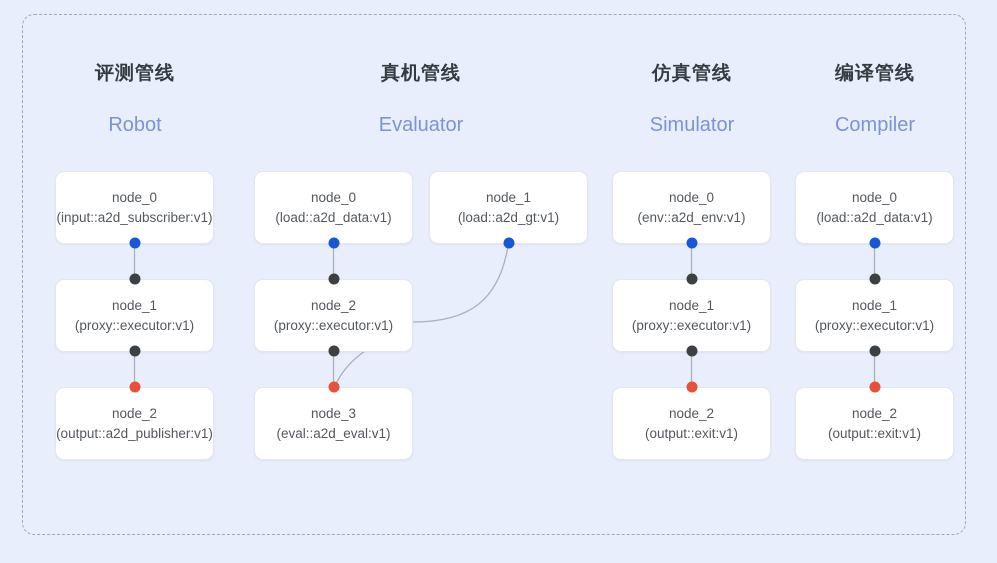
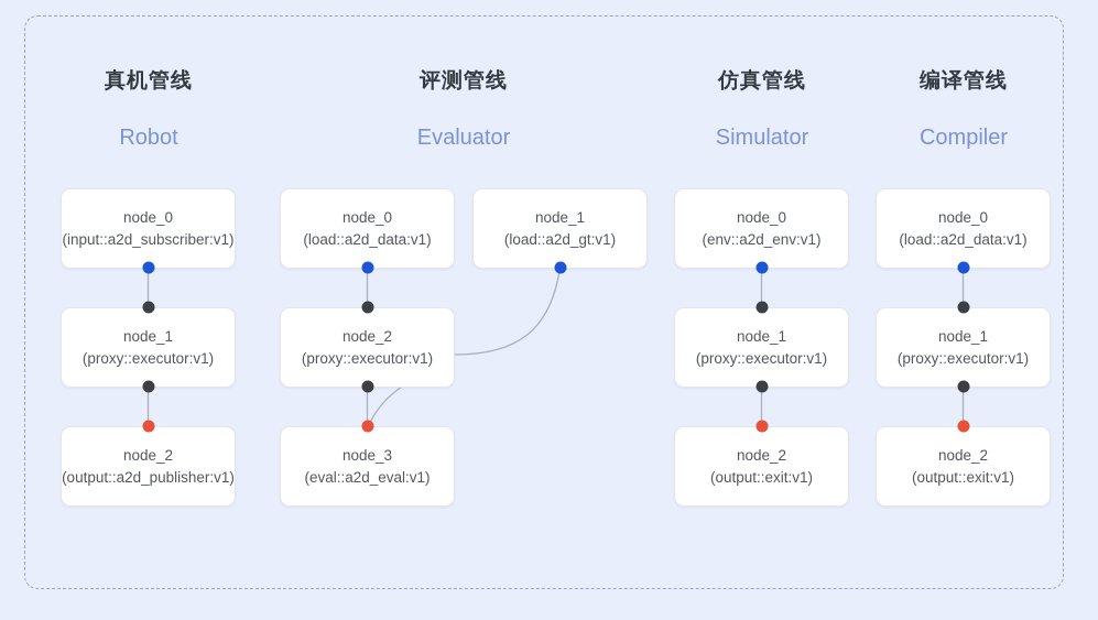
- 评测管线
+ 真机管线
  Robot
- 真机管线
+ 评测管线
  Evaluator
  仿真管线
  Simulator
  编译管线
  Compiler
  node_0
  (input::a2d_subscriber:v1)
  node_1
  (proxy::executor:v1)
  node_2
  (output::a2d_publisher:v1)
  node_0
  (load::a2d_data:v1)
  node_1
  (load::a2d_gt:v1)
  node_2
  (proxy::executor:v1)
  node_3
  (eval::a2d_eval:v1)
  node_0
  (env::a2d_env:v1)
  node_1
  (proxy::executor:v1)
  node_2
  (output::exit:v1)
  node_0
  (load::a2d_data:v1)
  node_1
  (proxy::executor:v1)
  node_2
  (output::exit:v1)
